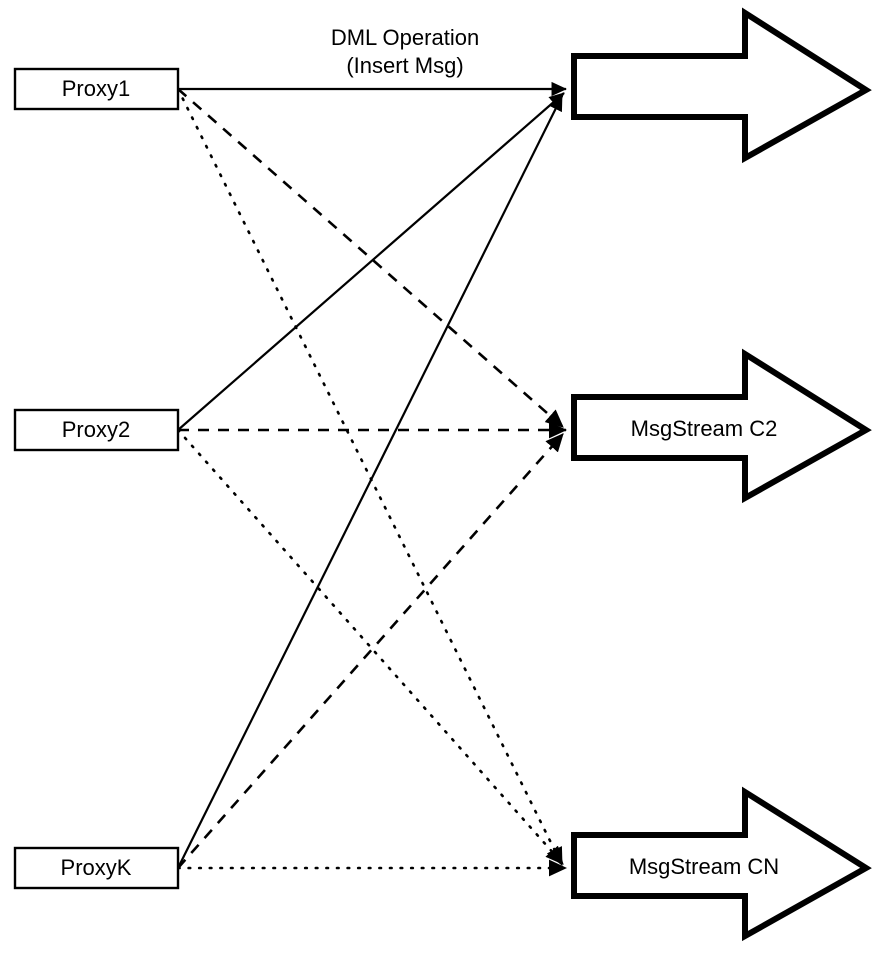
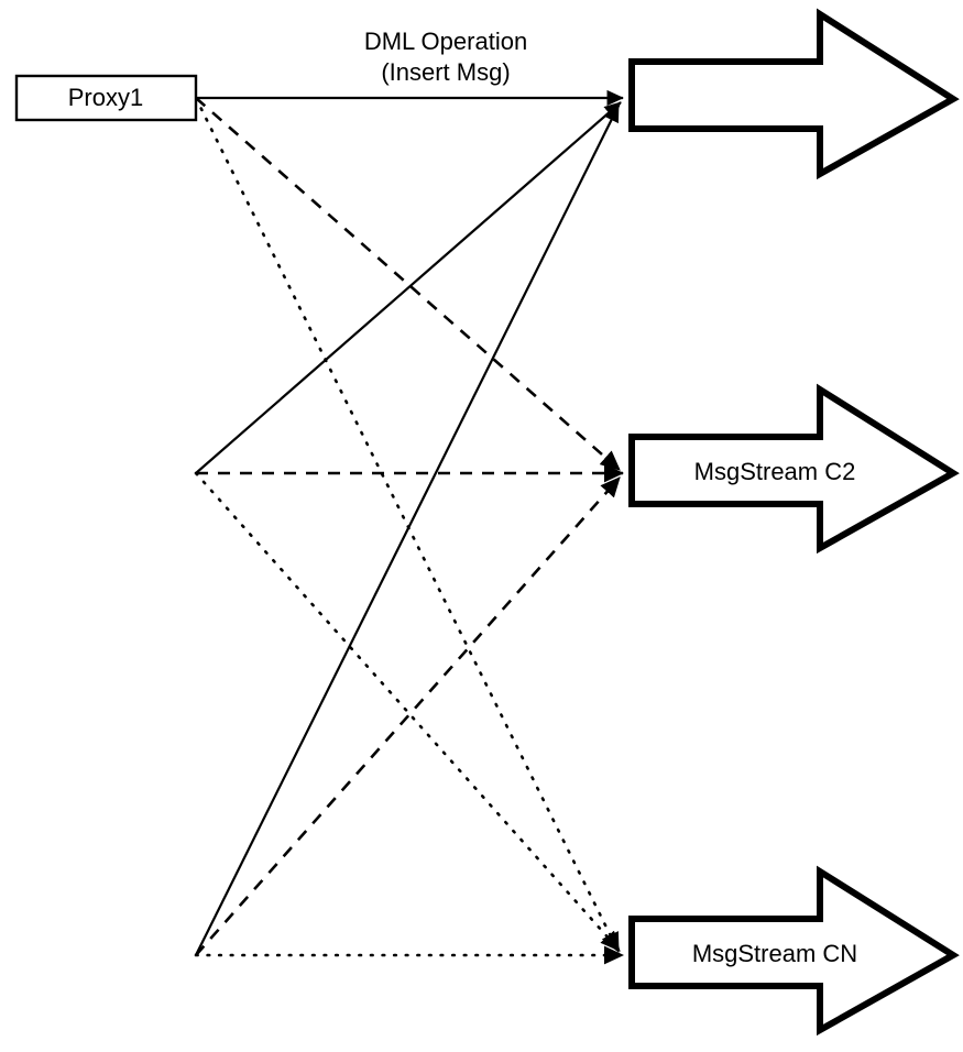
  DML Operation
  (Insert Msg)
  Proxy1
- Proxy2
- ProxyK
  MsgStream C2
  MsgStream CN
